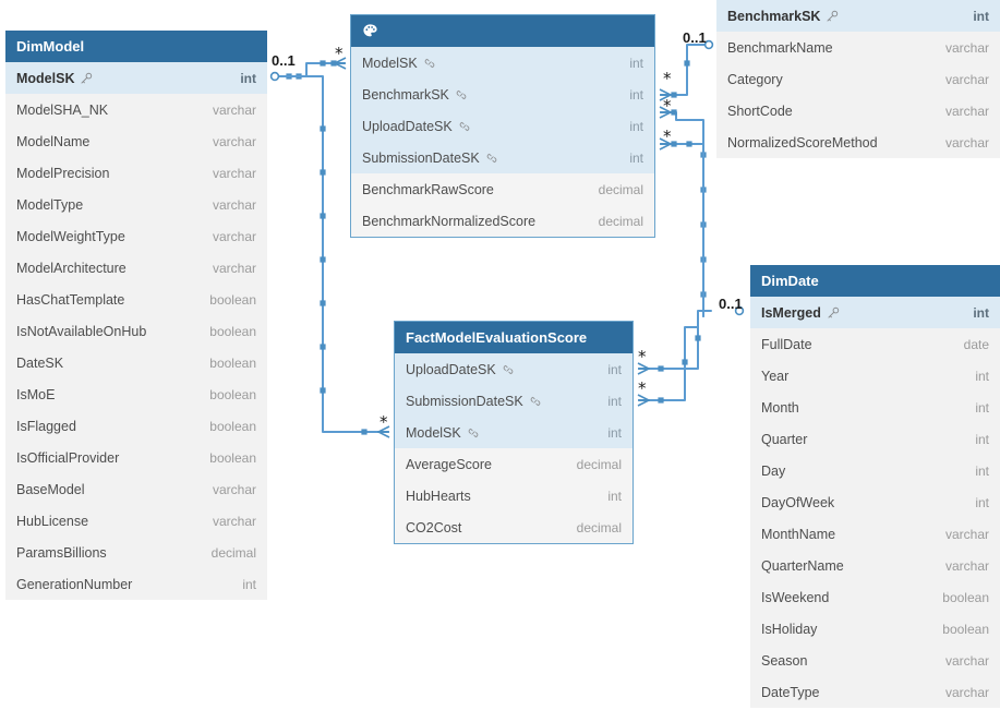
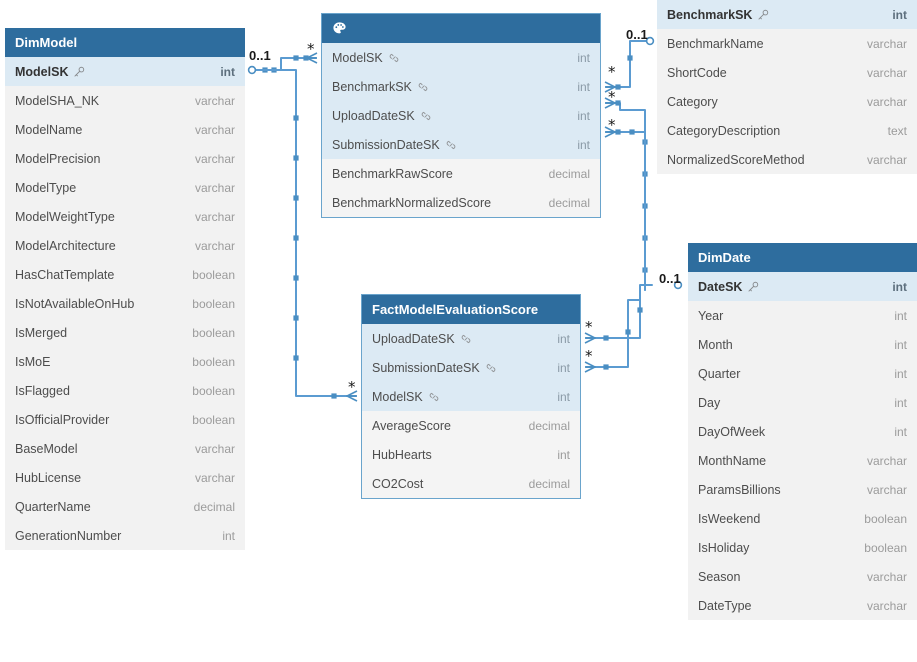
  DimModel
  ModelSK
  int
  ModelSHA_NK
  varchar
  ModelName
  varchar
  ModelPrecision
  varchar
  ModelType
  varchar
  ModelWeightType
  varchar
  ModelArchitecture
  varchar
  HasChatTemplate
  boolean
  IsNotAvailableOnHub
  boolean
- DateSK
+ IsMerged
  boolean
  IsMoE
  boolean
  IsFlagged
  boolean
  IsOfficialProvider
  boolean
  BaseModel
  varchar
  HubLicense
  varchar
- ParamsBillions
+ QuarterName
  decimal
  GenerationNumber
  int
  ModelSK
  int
  BenchmarkSK
  int
  UploadDateSK
  int
  SubmissionDateSK
  int
  BenchmarkRawScore
  decimal
  BenchmarkNormalizedScore
  decimal
  BenchmarkSK
  int
  BenchmarkName
  varchar
- Category
+ ShortCode
  varchar
- ShortCode
+ Category
  varchar
+ CategoryDescription
+ text
  NormalizedScoreMethod
  varchar
  FactModelEvaluationScore
  UploadDateSK
  int
  SubmissionDateSK
  int
  ModelSK
  int
  AverageScore
  decimal
  HubHearts
  int
  CO2Cost
  decimal
  DimDate
- IsMerged
+ DateSK
  int
- FullDate
- date
  Year
  int
  Month
  int
  Quarter
  int
  Day
  int
  DayOfWeek
  int
  MonthName
  varchar
- QuarterName
+ ParamsBillions
  varchar
  IsWeekend
  boolean
  IsHoliday
  boolean
  Season
  varchar
  DateType
  varchar
  0..1
  *
  *
  0..1
  *
  *
  *
  0..1
  *
  *
